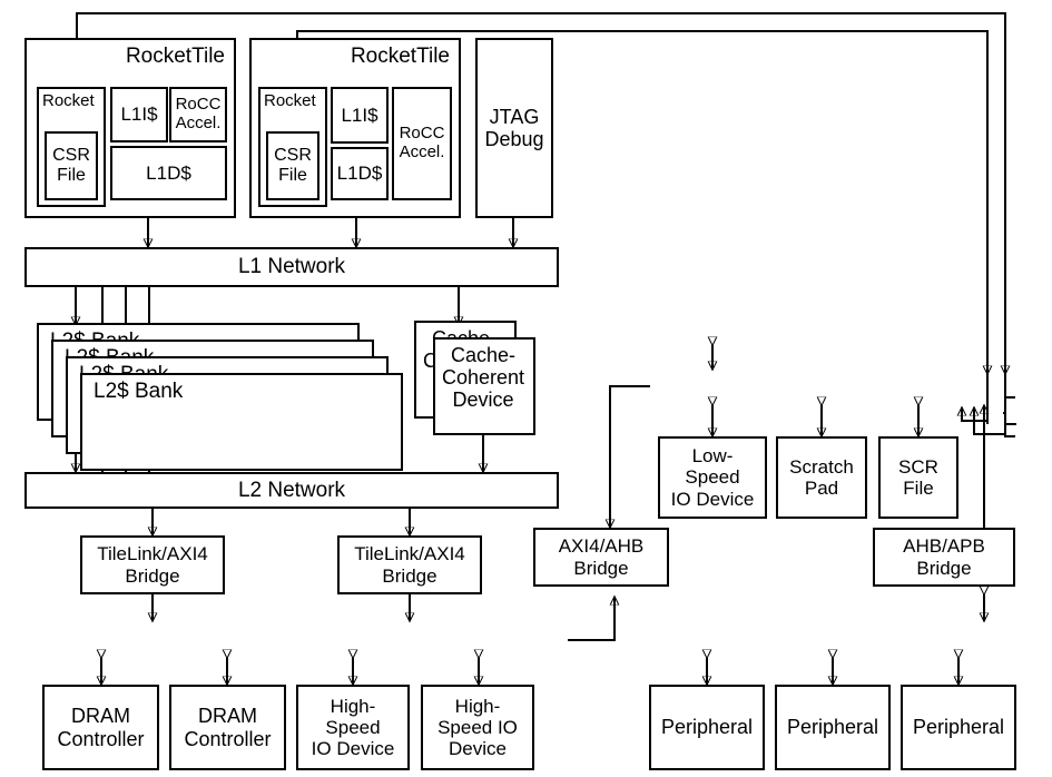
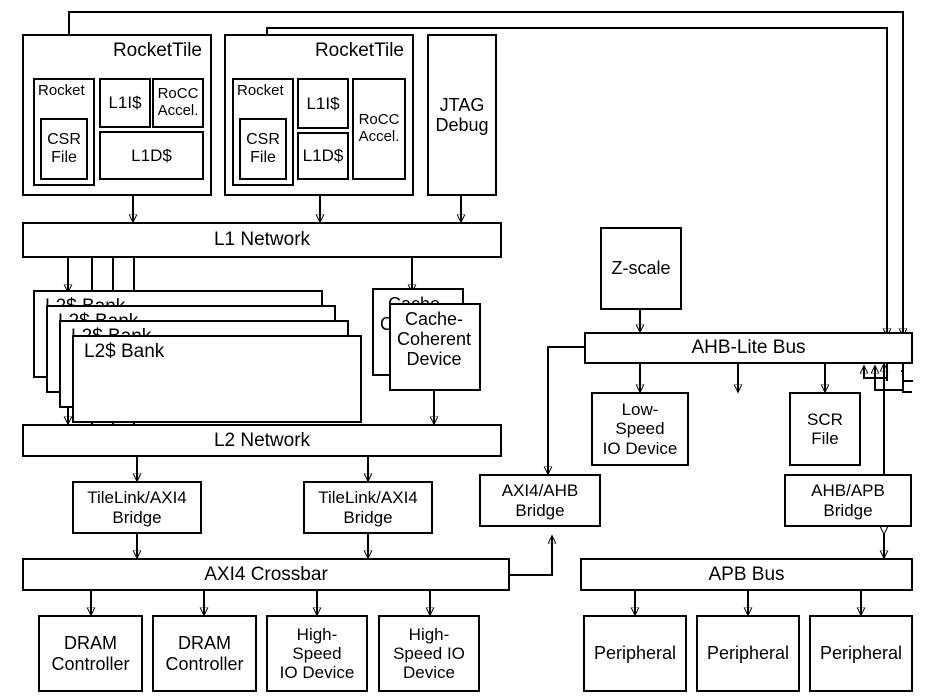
  RocketTile
  Rocket
  CSR
  File
  L1I$
  RoCC
  Accel.
  L1D$
  RocketTile
  Rocket
  CSR
  File
  L1I$
  L1D$
  RoCC
  Accel.
  JTAG
  Debug
  L1 Network
  L2$ Bank
  Cache-
  Coherent
  Device
  L2 Network
  TileLink/AXI4
  Bridge
  TileLink/AXI4
  Bridge
  AXI4/AHB
  Bridge
  AHB/APB
  Bridge
+ AXI4 Crossbar
+ APB Bus
+ Z-scale
+ AHB-Lite Bus
  Low-
  Speed
  IO Device
- Scratch
- Pad
  SCR
  File
  DRAM
  Controller
  DRAM
  Controller
  High-
  Speed
  IO Device
  High-
  Speed IO
  Device
  Peripheral
  Peripheral
  Peripheral
